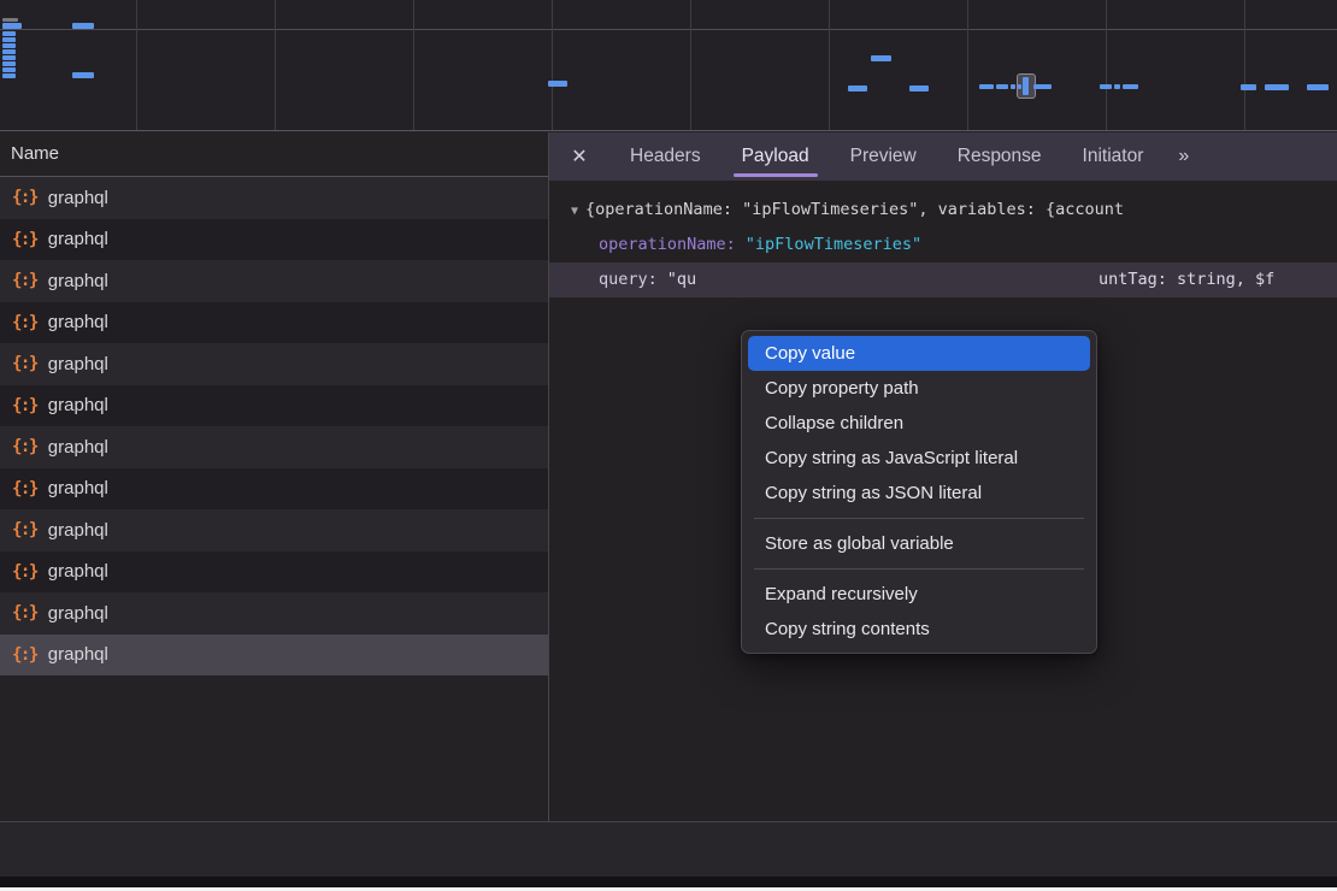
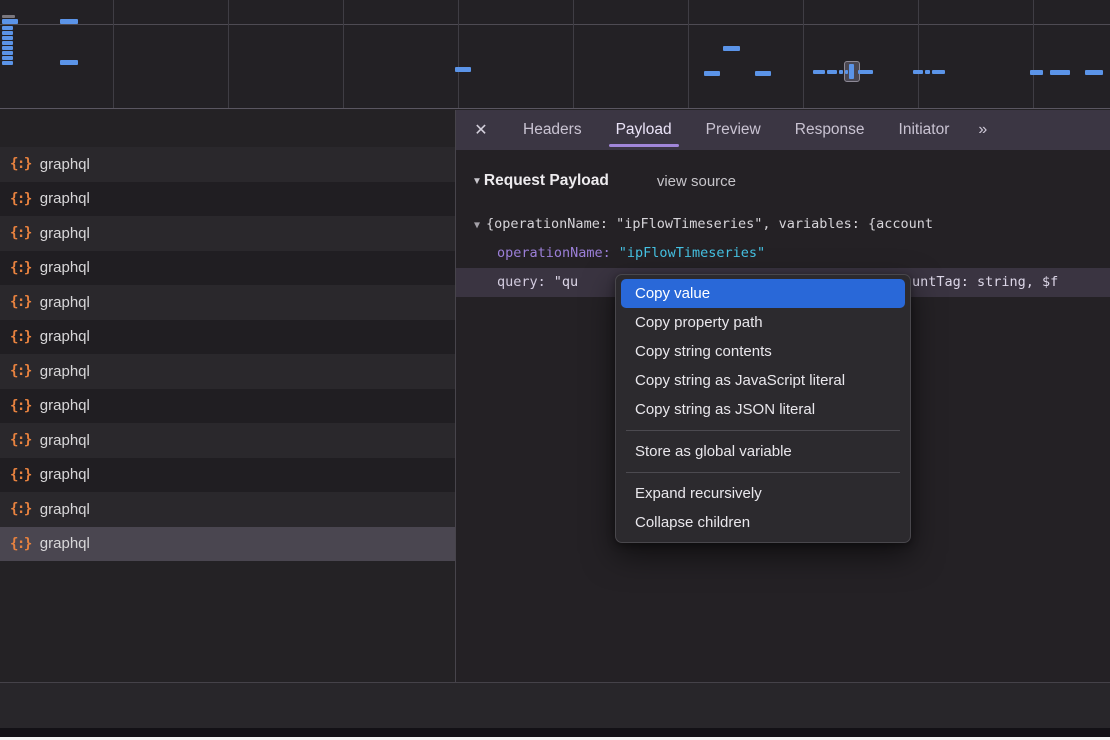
- Name
  {:}
  graphql
  {:}
  graphql
  {:}
  graphql
  {:}
  graphql
  {:}
  graphql
  {:}
  graphql
  {:}
  graphql
  {:}
  graphql
  {:}
  graphql
  {:}
  graphql
  {:}
  graphql
  {:}
  graphql
  ✕
  Headers
  Payload
  Preview
  Response
  Initiator
  »
+ ▼
+ Request Payload
+ view source
  ▼ {operationName: "ipFlowTimeseries", variables: {account
  operationName: "ipFlowTimeseries"
  query: "qu
  untTag: string, $f
  Copy value
  Copy property path
- Collapse children
+ Copy string contents
  Copy string as JavaScript literal
  Copy string as JSON literal
  Store as global variable
  Expand recursively
- Copy string contents
+ Collapse children
